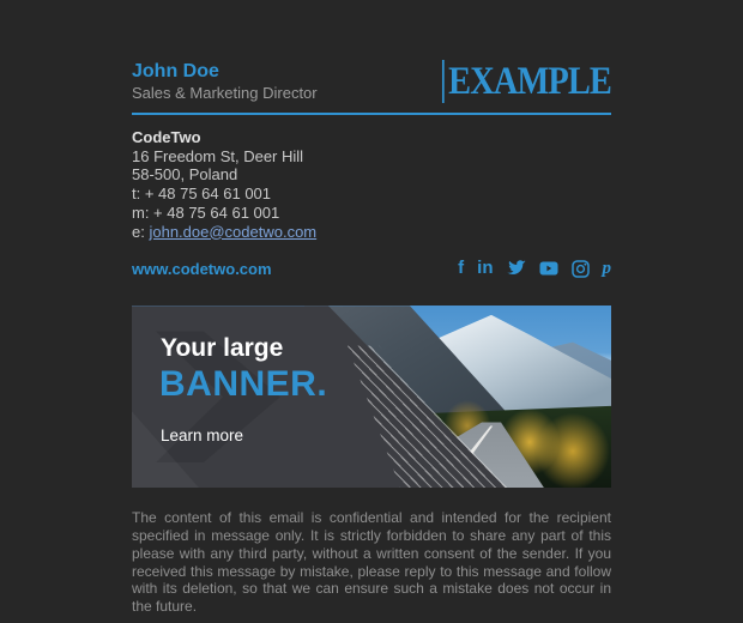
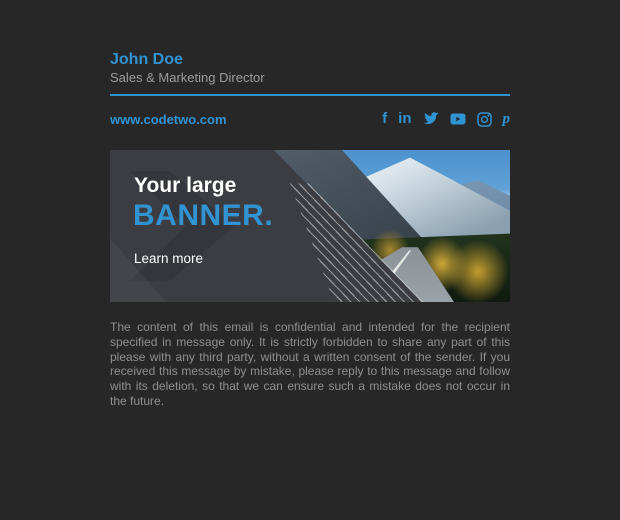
  John Doe
  Sales & Marketing Director
- EXAMPLE
- CodeTwo
- 16 Freedom St, Deer Hill
- 58-500, Poland
- t: + 48 75 64 61 001
- m: + 48 75 64 61 001
- e: john.doe@codetwo.com
  www.codetwo.com
  f
  in
  p
  Your large
  BANNER.
  Learn more
  The content of this email is confidential and intended for the recipient specified in message only. It is strictly forbidden to share any part of this please with any third party, without a written consent of the sender. If you received this message by mistake, please reply to this message and follow with its deletion, so that we can ensure such a mistake does not occur in the future.
